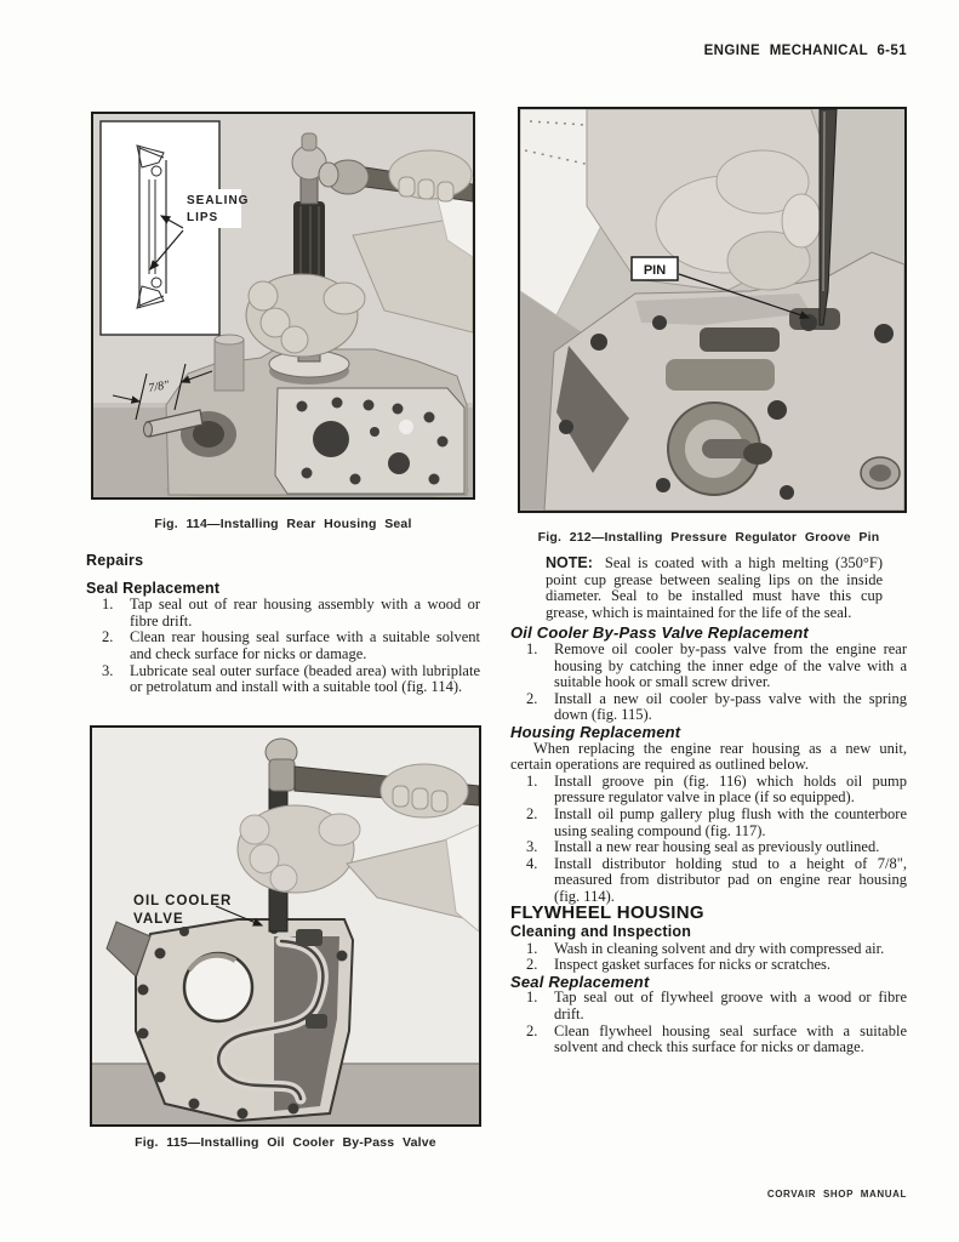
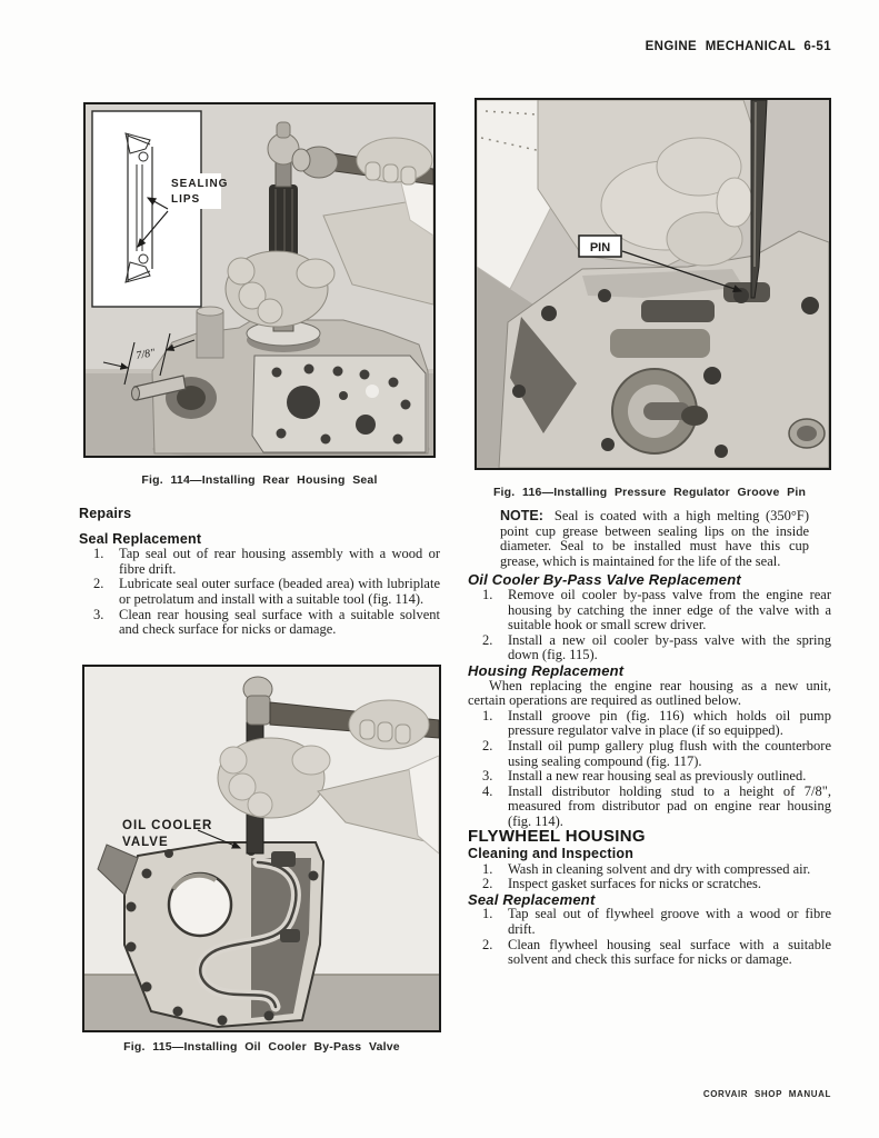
  ENGINE MECHANICAL 6-51
  SEALING
  LIPS
  Fig. 114—Installing Rear Housing Seal
  PIN
- Fig. 212—Installing Pressure Regulator Groove Pin
+ Fig. 116—Installing Pressure Regulator Groove Pin
  Repairs
  Seal Replacement
  1.
  Tap seal out of rear housing assembly with a wood or fibre drift.
  2.
- Clean rear housing seal surface with a suitable solvent and check surface for nicks or damage.
+ Lubricate seal outer surface (beaded area) with lubriplate or petrolatum and install with a suitable tool (fig. 114).
  3.
- Lubricate seal outer surface (beaded area) with lubriplate or petrolatum and install with a suitable tool (fig. 114).
+ Clean rear housing seal surface with a suitable solvent and check surface for nicks or damage.
  OIL COOLER
  VALVE
  Fig. 115—Installing Oil Cooler By-Pass Valve
  NOTE: Seal is coated with a high melting (350°F) point cup grease between sealing lips on the inside diameter. Seal to be installed must have this cup grease, which is maintained for the life of the seal.
  Oil Cooler By-Pass Valve Replacement
  1.
  Remove oil cooler by-pass valve from the engine rear housing by catching the inner edge of the valve with a suitable hook or small screw driver.
  2.
  Install a new oil cooler by-pass valve with the spring down (fig. 115).
  Housing Replacement
  When replacing the engine rear housing as a new unit, certain operations are required as outlined below.
  1.
  Install groove pin (fig. 116) which holds oil pump pressure regulator valve in place (if so equipped).
  2.
  Install oil pump gallery plug flush with the counterbore using sealing compound (fig. 117).
  3.
  Install a new rear housing seal as previously outlined.
  4.
  Install distributor holding stud to a height of 7/8", measured from distributor pad on engine rear housing (fig. 114).
  FLYWHEEL HOUSING
  Cleaning and Inspection
  1.
  Wash in cleaning solvent and dry with compressed air.
  2.
  Inspect gasket surfaces for nicks or scratches.
  Seal Replacement
  1.
  Tap seal out of flywheel groove with a wood or fibre drift.
  2.
  Clean flywheel housing seal surface with a suitable solvent and check this surface for nicks or damage.
  CORVAIR SHOP MANUAL
